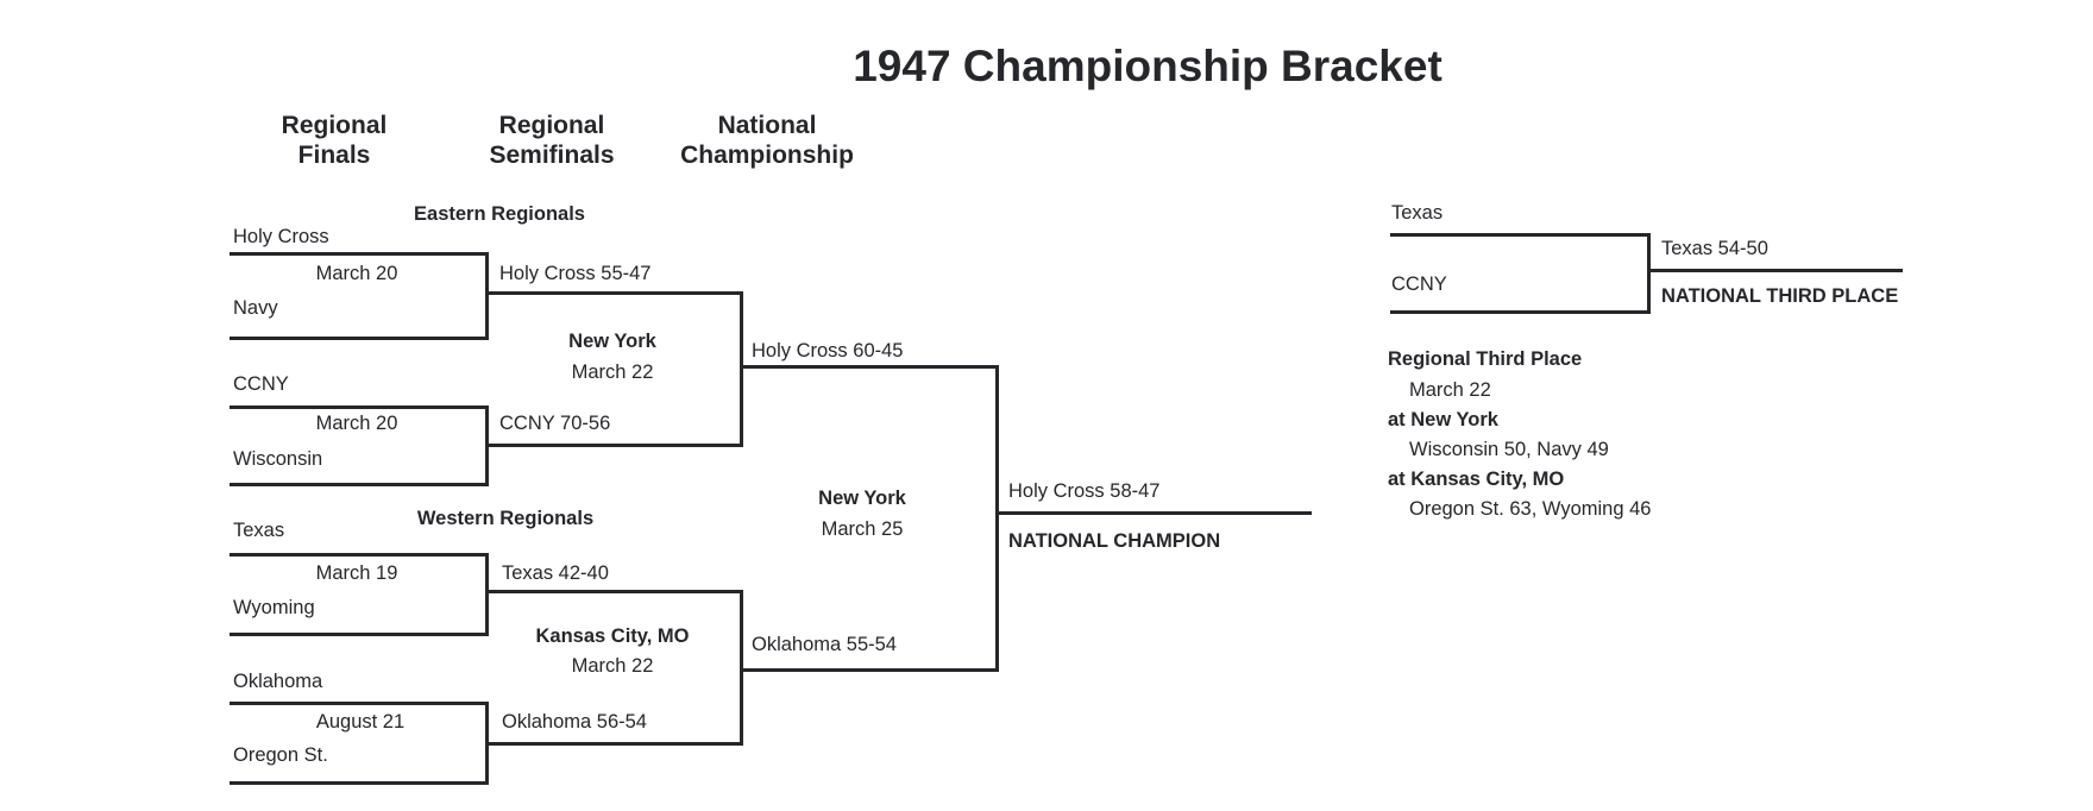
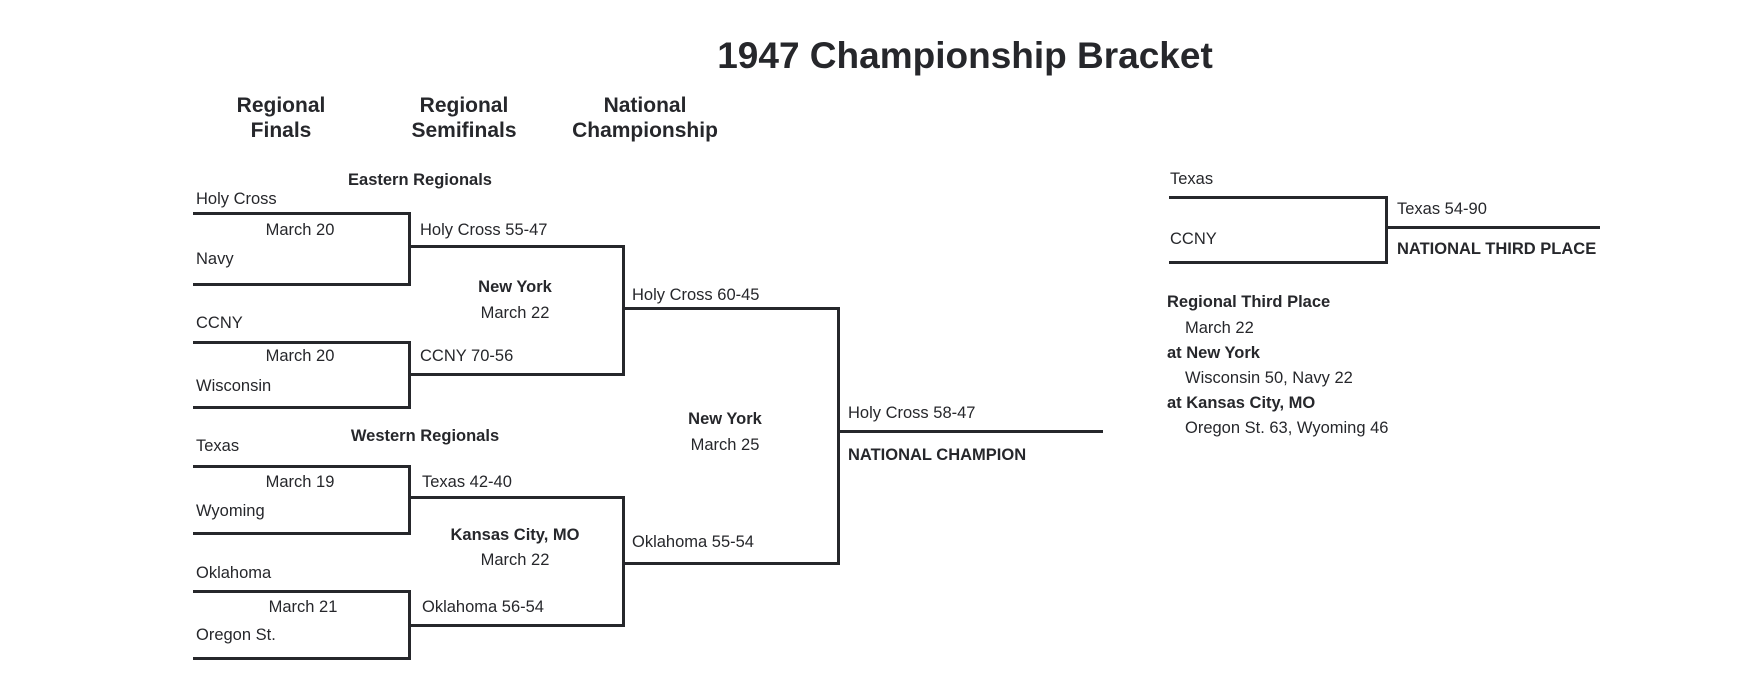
  1947 Championship Bracket
  Regional
  Finals
  Regional
  Semifinals
  National
  Championship
  Eastern Regionals
  Holy Cross
  March 20
  Holy Cross 55-47
  Navy
  New York
  March 22
  CCNY
  March 20
  CCNY 70-56
  Wisconsin
  Holy Cross 60-45
  Western Regionals
  Texas
  March 19
  Texas 42-40
  Wyoming
  Kansas City, MO
  March 22
  Oklahoma
- August 21
+ March 21
  Oklahoma 56-54
  Oregon St.
  Oklahoma 55-54
  New York
  March 25
  Holy Cross 58-47
  NATIONAL CHAMPION
  Texas
  CCNY
- Texas 54-50
+ Texas 54-90
  NATIONAL THIRD PLACE
  Regional Third Place
  March 22
  at New York
- Wisconsin 50, Navy 49
+ Wisconsin 50, Navy 22
  at Kansas City, MO
  Oregon St. 63, Wyoming 46
